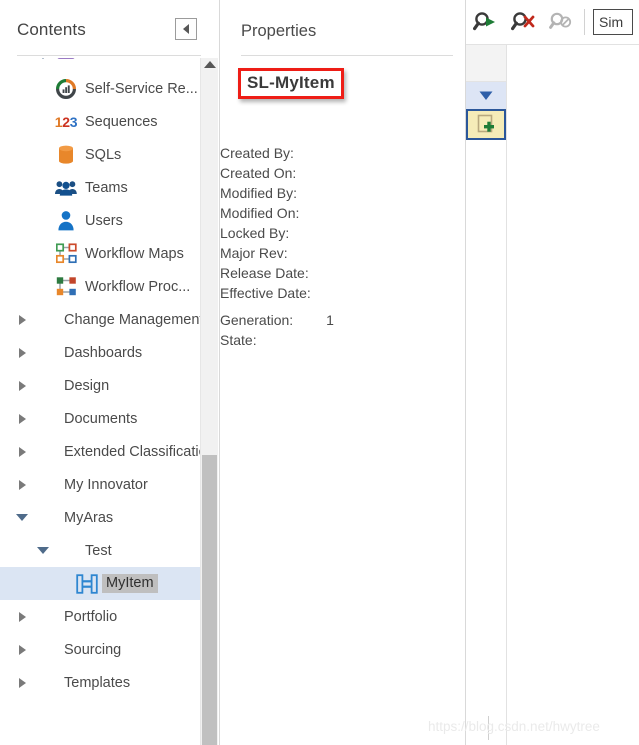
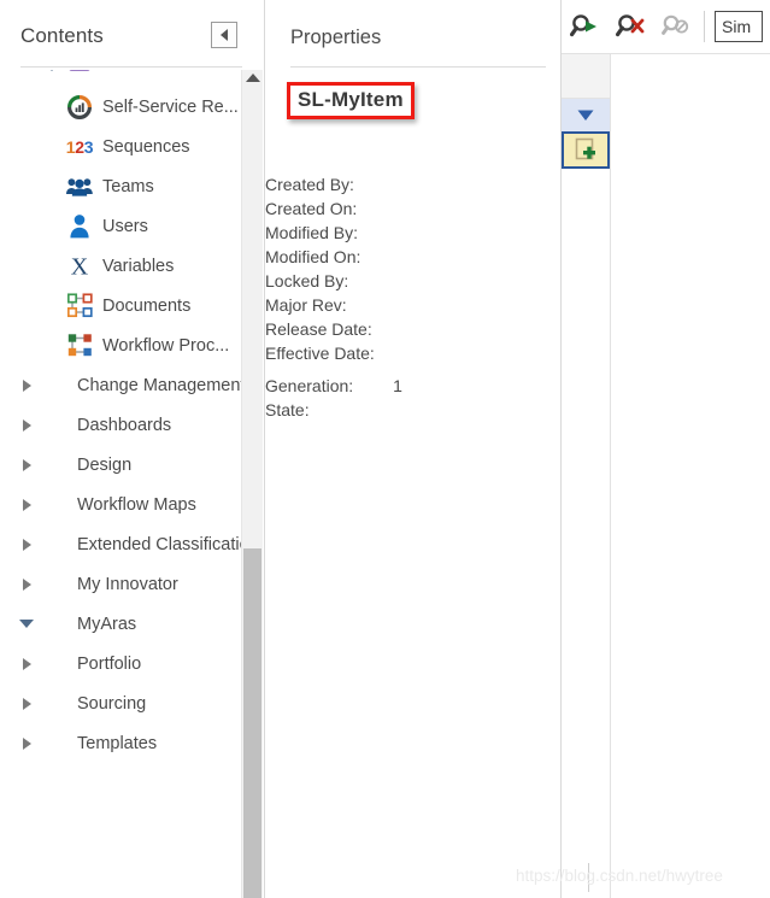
  Contents
  Self-Service Re...
  123
  Sequences
- SQLs
  Teams
  Users
+ X
+ Variables
- Workflow Maps
+ Documents
  Workflow Proc...
  Change Managemen
  Dashboards
  Design
- Documents
+ Workflow Maps
  Extended Classificati
  My Innovator
  MyAras
- Test
- MyItem
  Portfolio
  Sourcing
  Templates
  Properties
  SL-MyItem
  Created By:
  Created On:
  Modified By:
  Modified On:
  Locked By:
  Major Rev:
  Release Date:
  Effective Date:
  Generation:
  1
  State:
  Sim
  https://blog.csdn.net/hwytree
